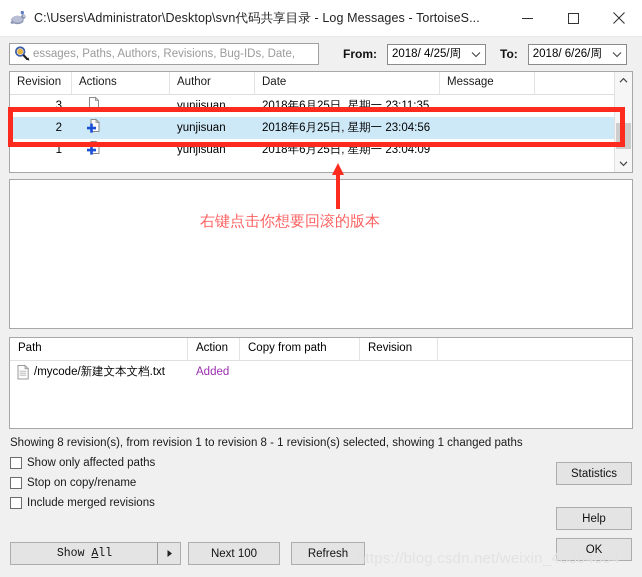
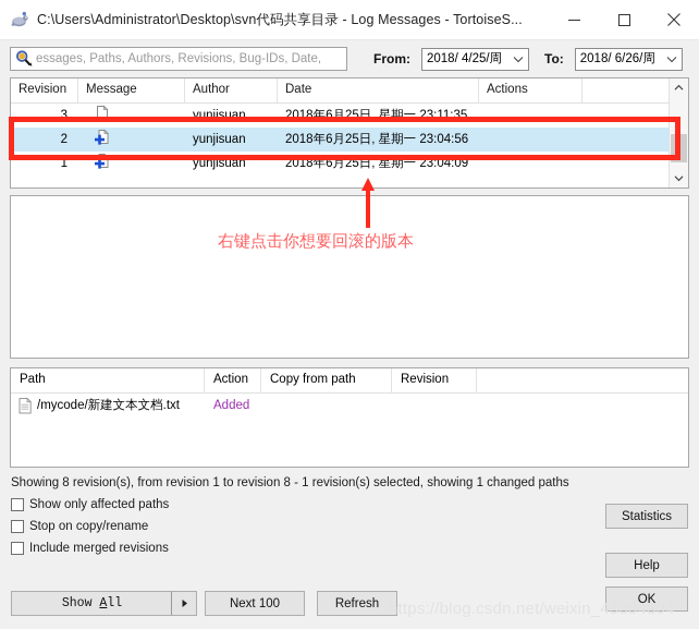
  C:\Users\Administrator\Desktop\svn代码共享目录 - Log Messages - TortoiseS...
  essages, Paths, Authors, Revisions, Bug-IDs, Date,
  From:
  2018/ 4/25/周
  To:
  2018/ 6/26/周
  Revision
- Actions
+ Message
  Author
  Date
- Message
+ Actions
  3
  yunjisuan
  2018年6月25日, 星期一 23:11:35
  2
  yunjisuan
  2018年6月25日, 星期一 23:04:56
  1
  yunjisuan
  2018年6月25日, 星期一 23:04:09
  Path
  Action
  Copy from path
  Revision
  /mycode/新建文本文档.txt
  Added
  Showing 8 revision(s), from revision 1 to revision 8 - 1 revision(s) selected, showing 1 changed paths
  Show only affected paths
  Stop on copy/rename
  Include merged revisions
  Statistics
  Help
  OK
  Show All
  Next 100
  Refresh
  右键点击你想要回滚的版本
  https://blog.csdn.net/weixin_43304804
